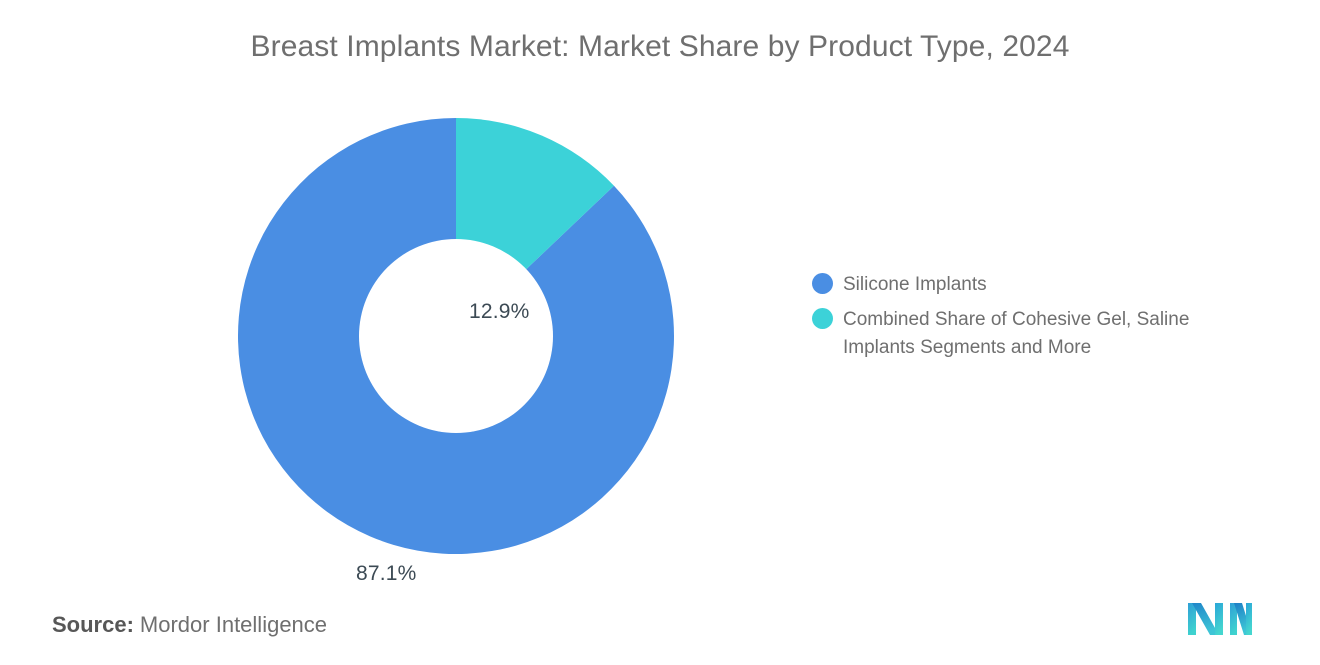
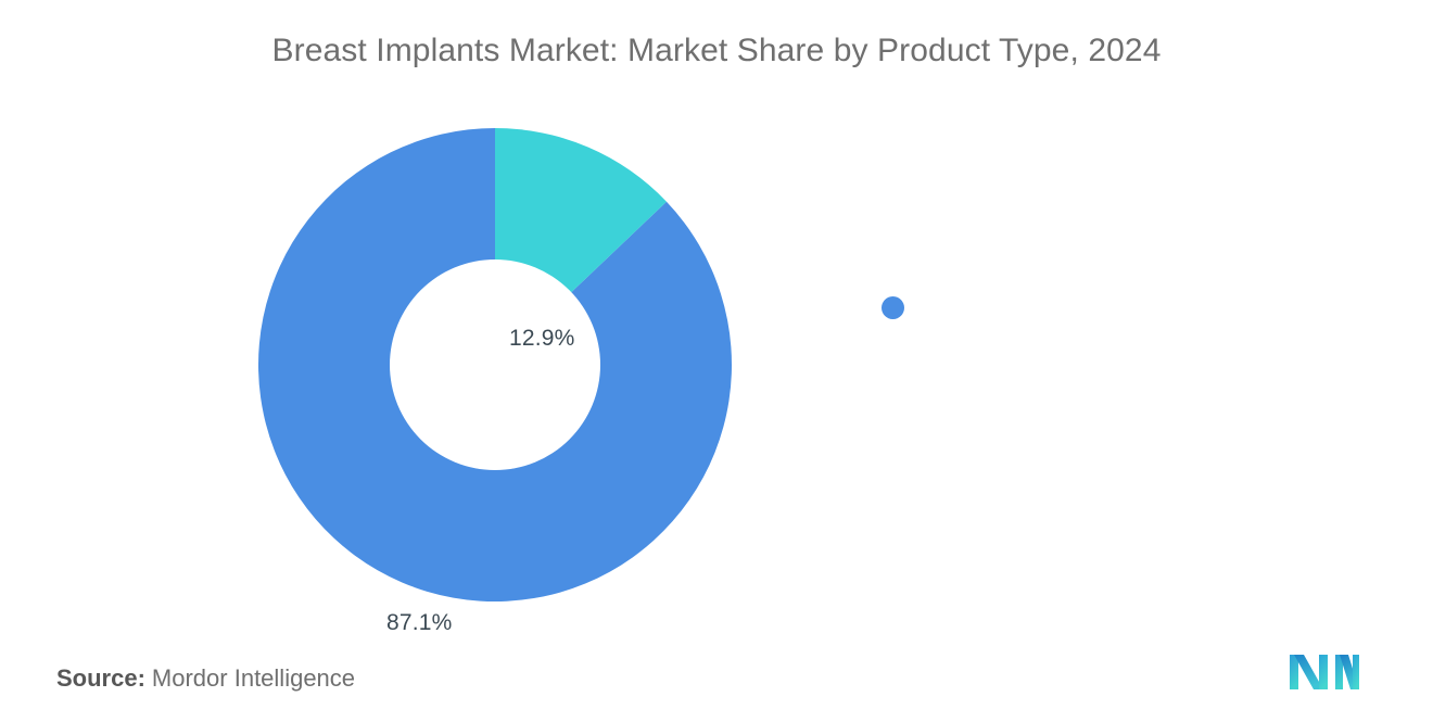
  Breast Implants Market: Market Share by Product Type, 2024
  12.9%
  87.1%
- Silicone Implants
- Combined Share of Cohesive Gel, Saline Implants Segments and More
  Source: Mordor Intelligence
